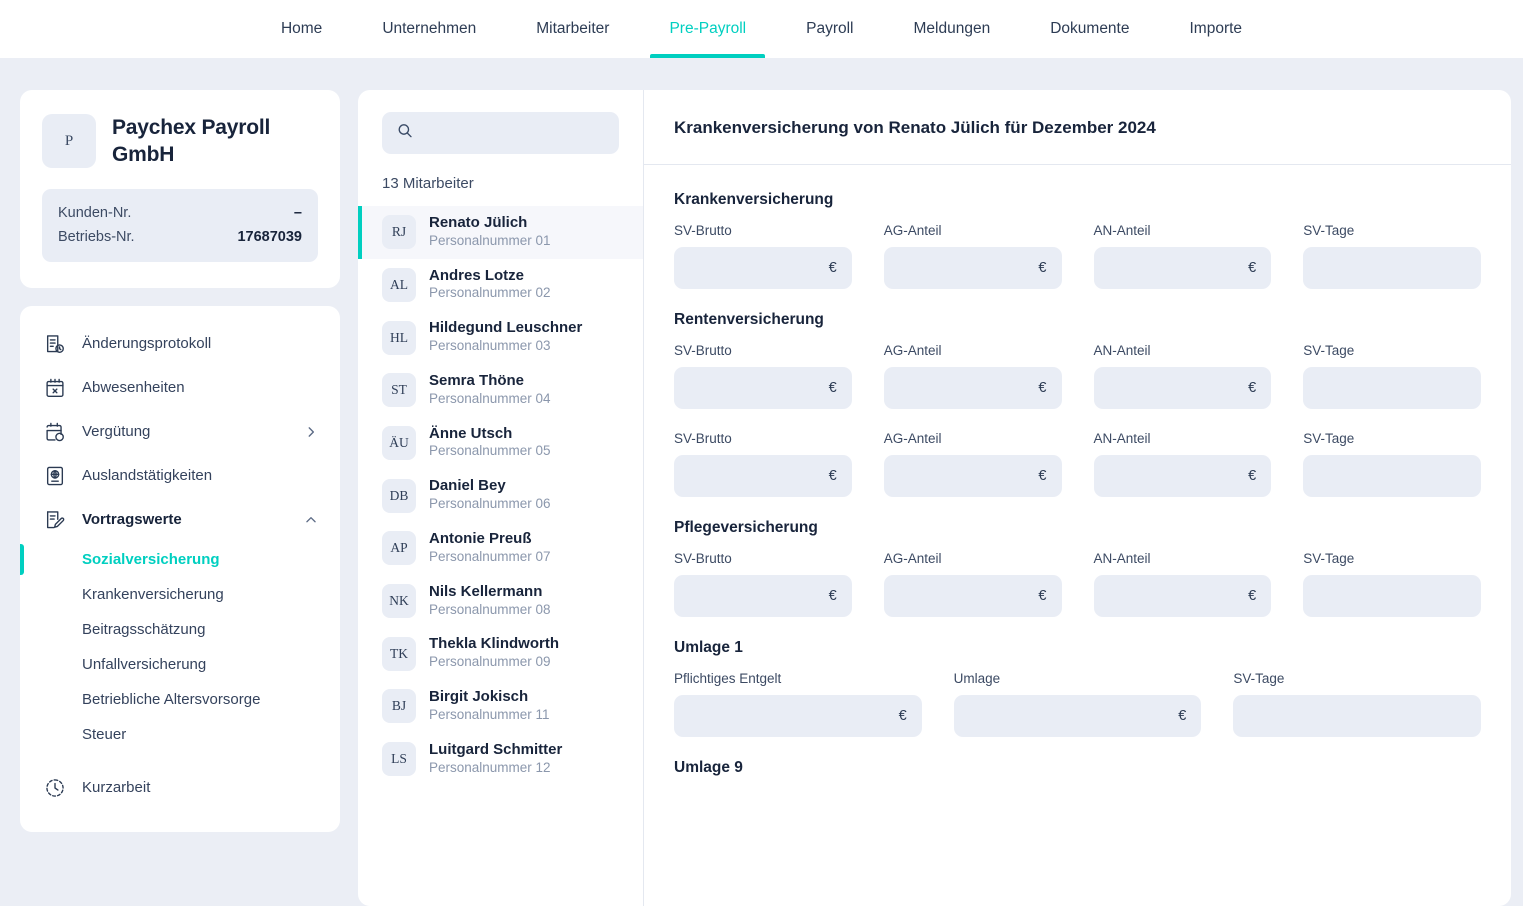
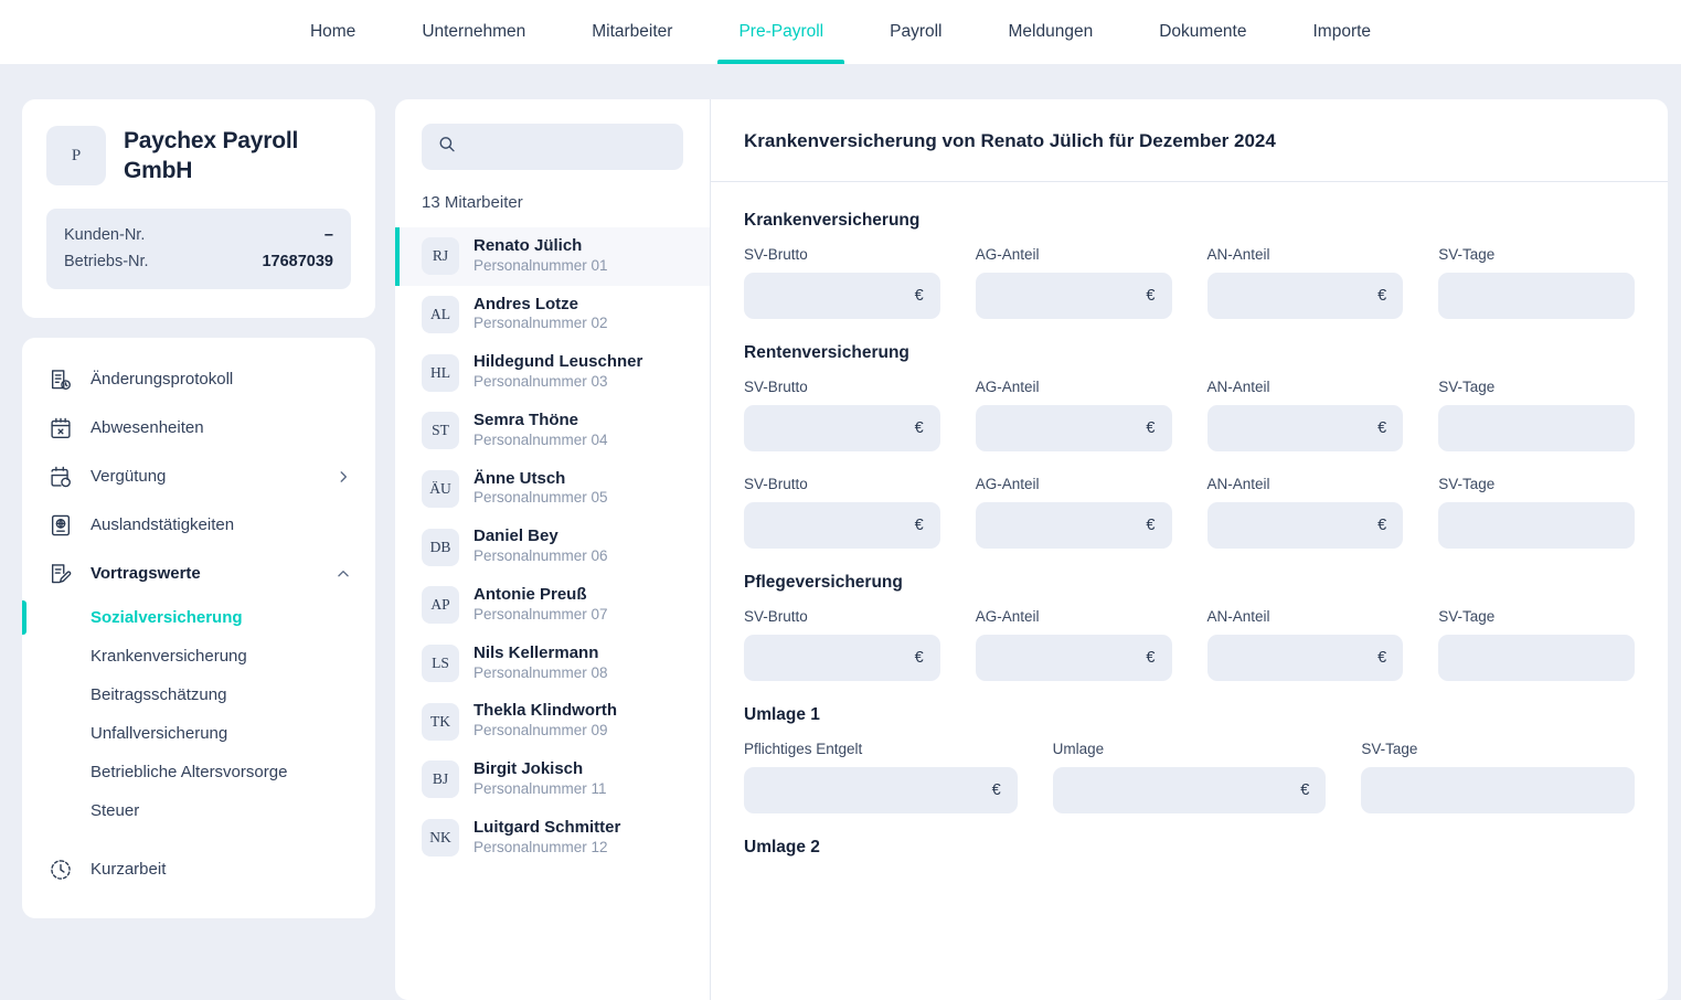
  Home
  Unternehmen
  Mitarbeiter
  Pre-Payroll
  Payroll
  Meldungen
  Dokumente
  Importe
  P
  Paychex Payroll GmbH
  Kunden-Nr.
  –
  Betriebs-Nr.
  17687039
  Änderungsprotokoll
  Abwesenheiten
  Vergütung
  Auslandstätigkeiten
  Vortragswerte
  Sozialversicherung
  Krankenversicherung
  Beitragsschätzung
  Unfallversicherung
  Betriebliche Altersvorsorge
  Steuer
  Kurzarbeit
  13 Mitarbeiter
  RJ
  Renato Jülich
  Personalnummer 01
  AL
  Andres Lotze
  Personalnummer 02
  HL
  Hildegund Leuschner
  Personalnummer 03
  ST
  Semra Thöne
  Personalnummer 04
  ÄU
  Änne Utsch
  Personalnummer 05
  DB
  Daniel Bey
  Personalnummer 06
  AP
  Antonie Preuß
  Personalnummer 07
- NK
+ LS
  Nils Kellermann
  Personalnummer 08
  TK
  Thekla Klindworth
  Personalnummer 09
  BJ
  Birgit Jokisch
  Personalnummer 11
- LS
+ NK
  Luitgard Schmitter
  Personalnummer 12
  Krankenversicherung von Renato Jülich für Dezember 2024
  Krankenversicherung
  SV-Brutto
  €
  AG-Anteil
  €
  AN-Anteil
  €
  SV-Tage
  Rentenversicherung
  SV-Brutto
  €
  AG-Anteil
  €
  AN-Anteil
  €
  SV-Tage
  SV-Brutto
  €
  AG-Anteil
  €
  AN-Anteil
  €
  SV-Tage
  Pflegeversicherung
  SV-Brutto
  €
  AG-Anteil
  €
  AN-Anteil
  €
  SV-Tage
  Umlage 1
  Pflichtiges Entgelt
  €
  Umlage
  €
  SV-Tage
- Umlage 9
+ Umlage 2
